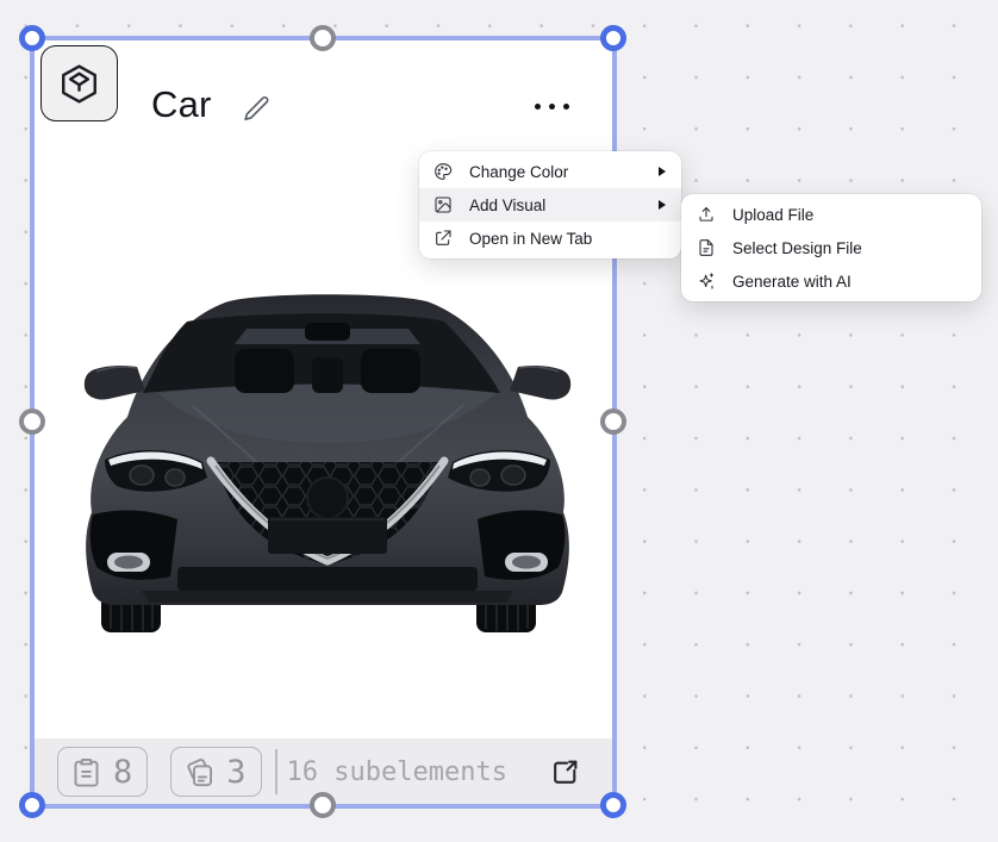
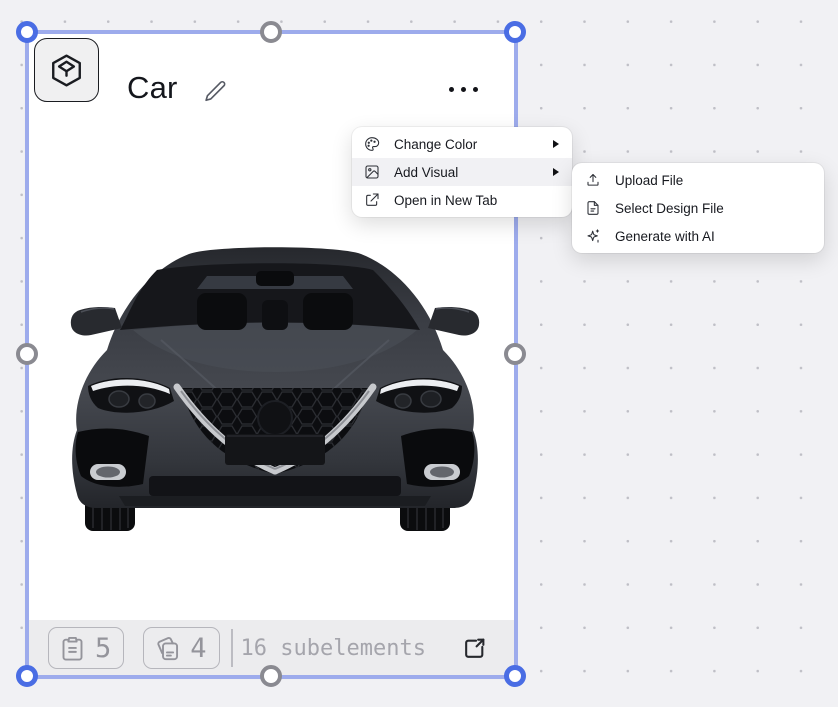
  Car
- 8
+ 5
- 3
+ 4
  16 subelements
  Change Color
  Add Visual
  Open in New Tab
  Upload File
  Select Design File
  Generate with AI
